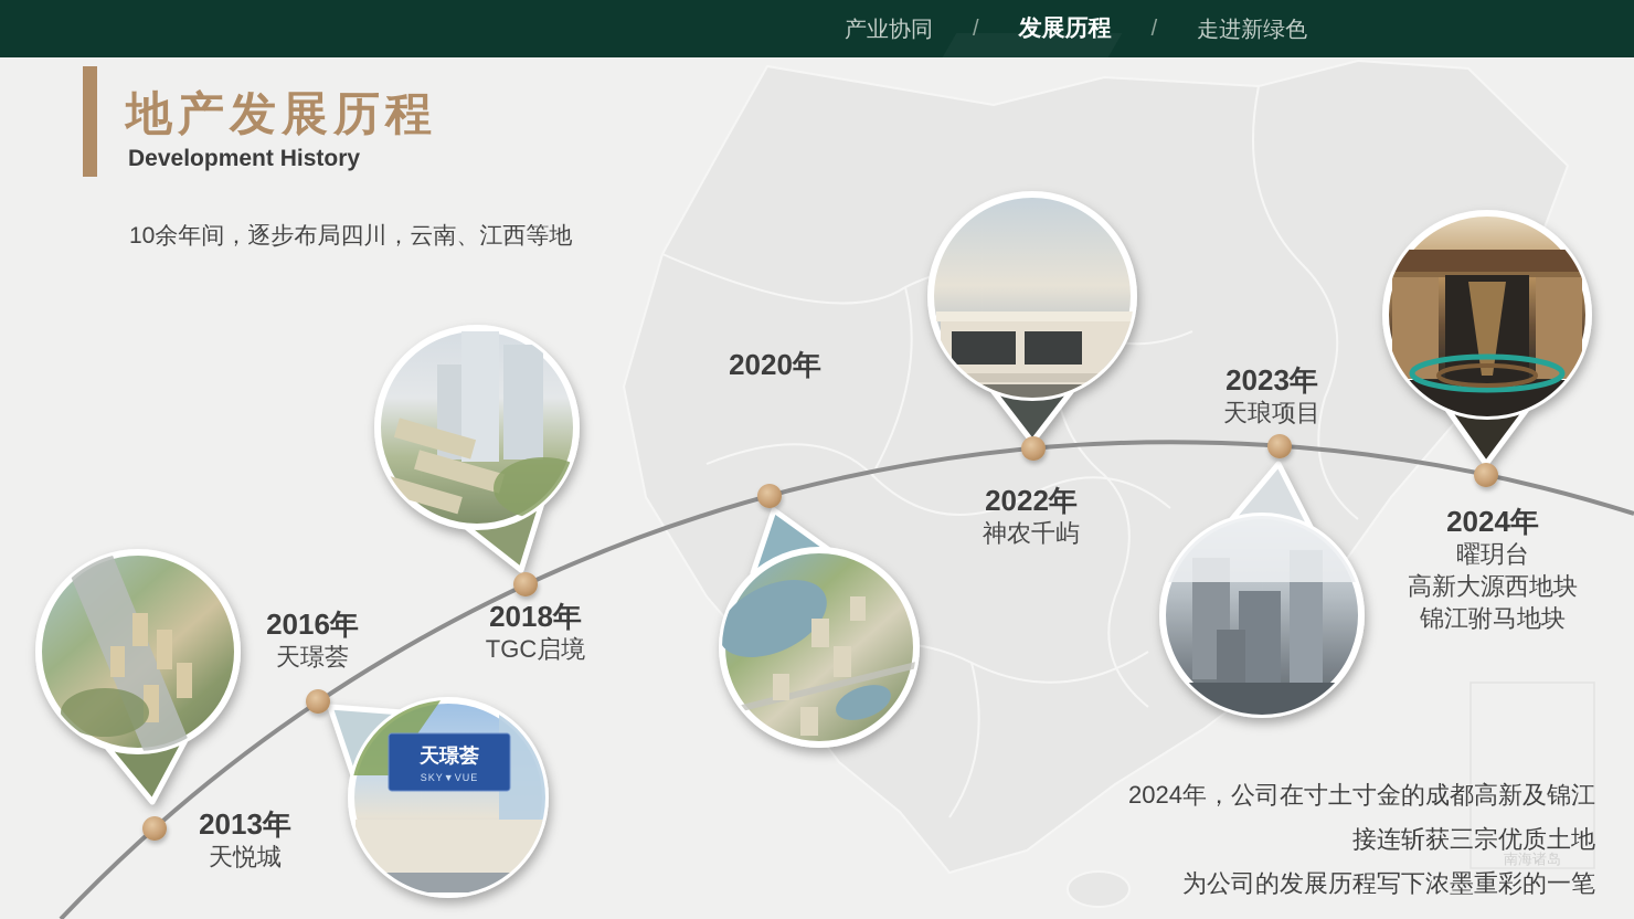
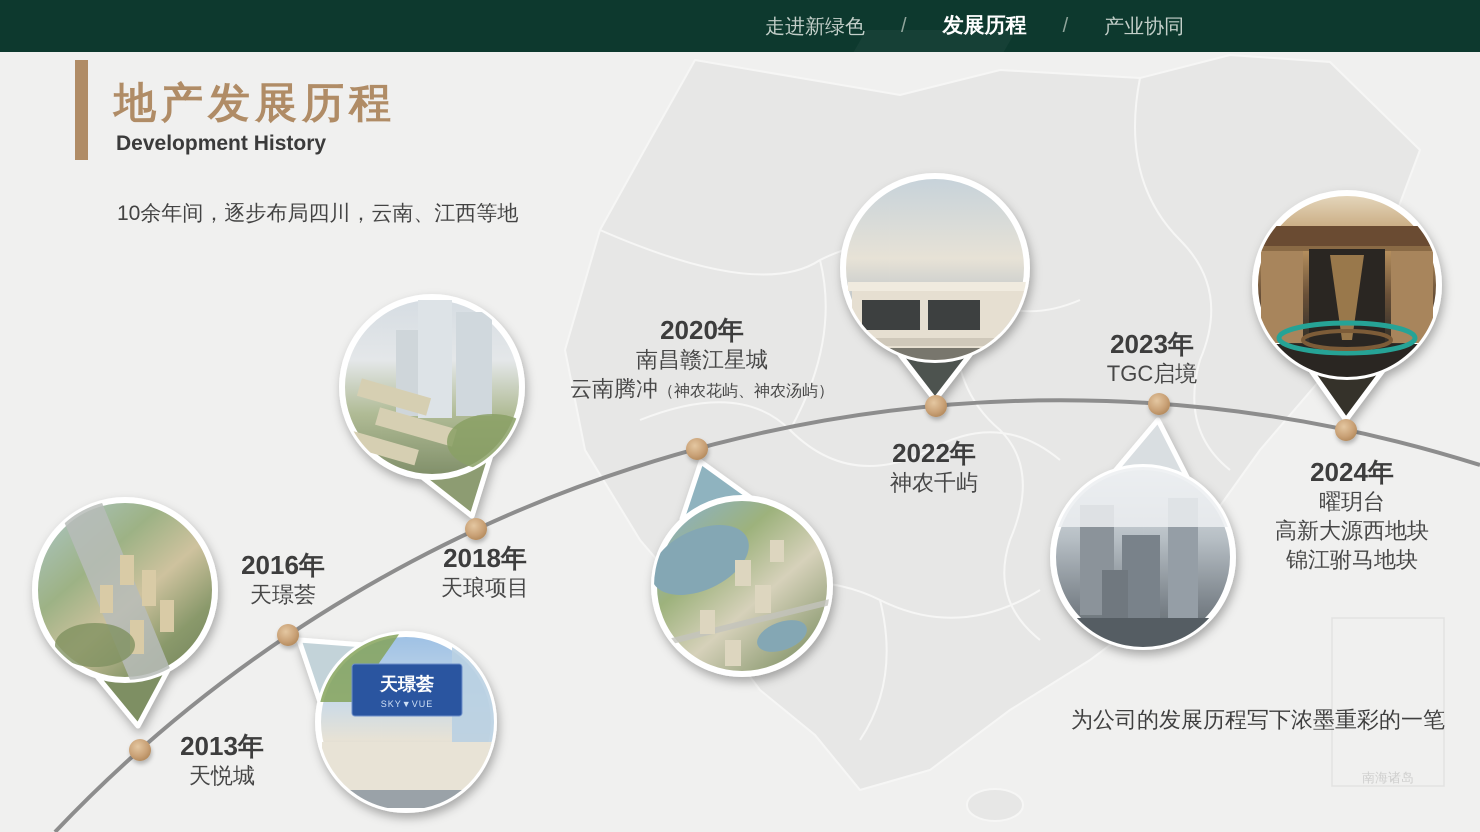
  南海诸岛
  天璟荟
  SKY▼VUE
- 产业协同
+ 走进新绿色
  /
  发展历程
  /
- 走进新绿色
+ 产业协同
  地产发展历程
  Development History
  10余年间，逐步布局四川，云南、江西等地
  2013年
  天悦城
  2016年
  天璟荟
  2018年
- TGC启境
+ 天琅项目
  2020年
+ 南昌赣江星城
+ 云南腾冲（神农花屿、神农汤屿）
  2022年
  神农千屿
  2023年
- 天琅项目
+ TGC启境
  2024年
  曜玥台
  高新大源西地块
  锦江驸马地块
- 2024年，公司在寸土寸金的成都高新及锦江
- 接连斩获三宗优质土地
  为公司的发展历程写下浓墨重彩的一笔
